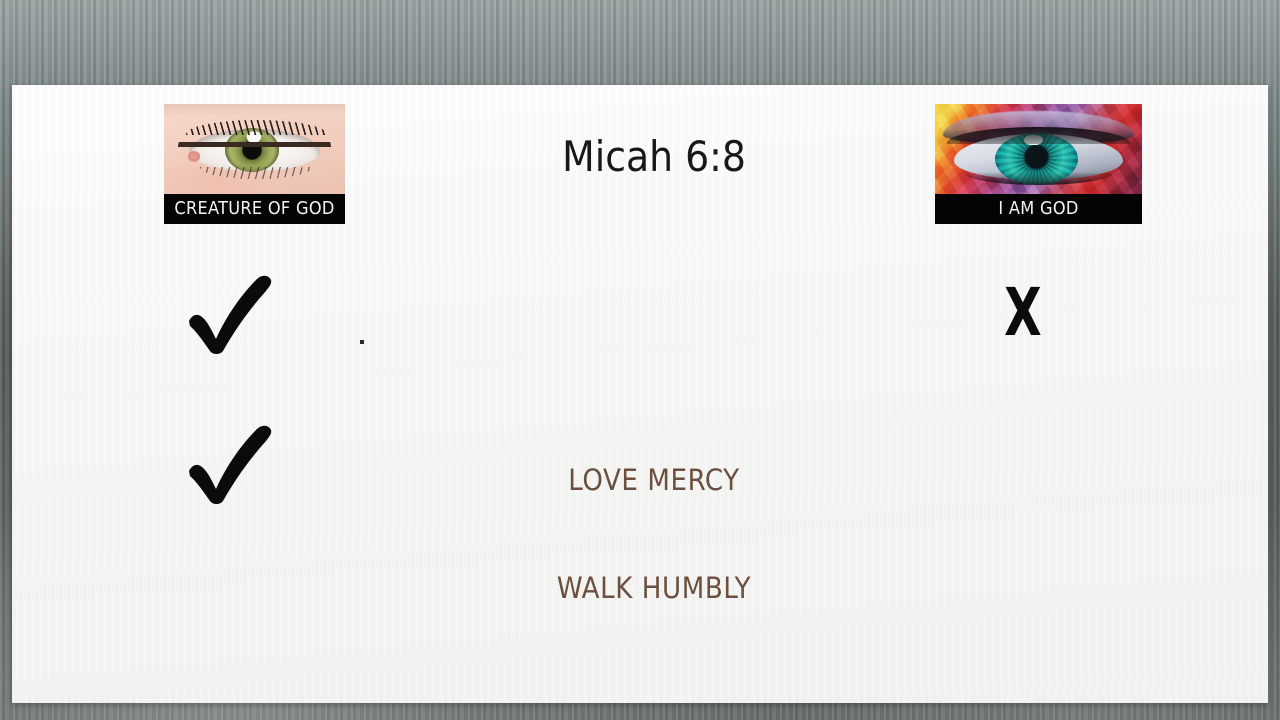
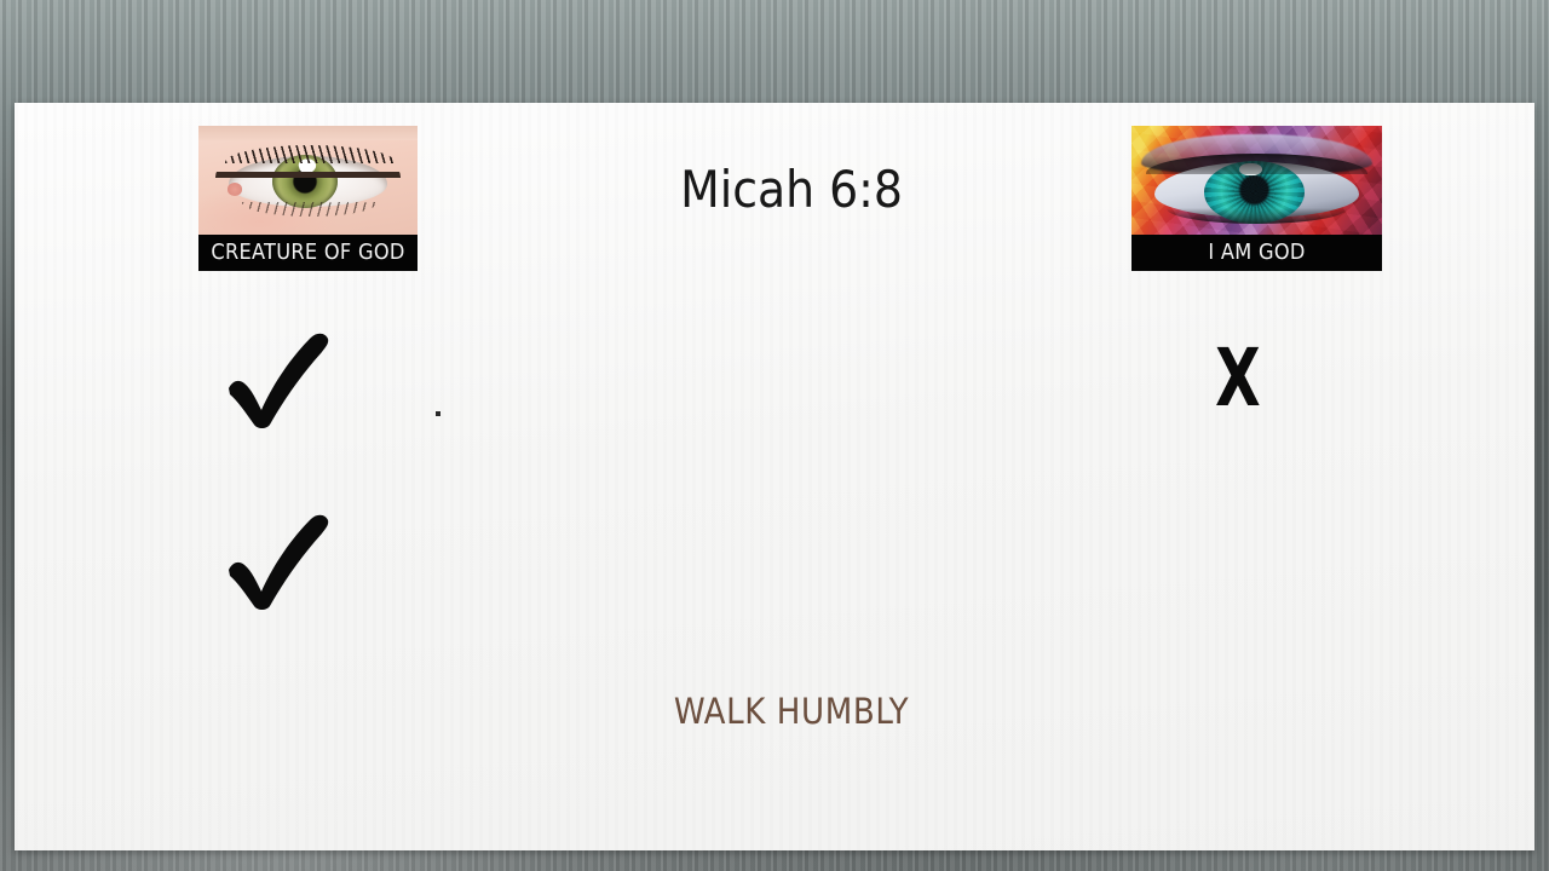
  CREATURE OF GOD
  I AM GOD
  Micah 6:8
- LOVE MERCY
  WALK HUMBLY
  X
